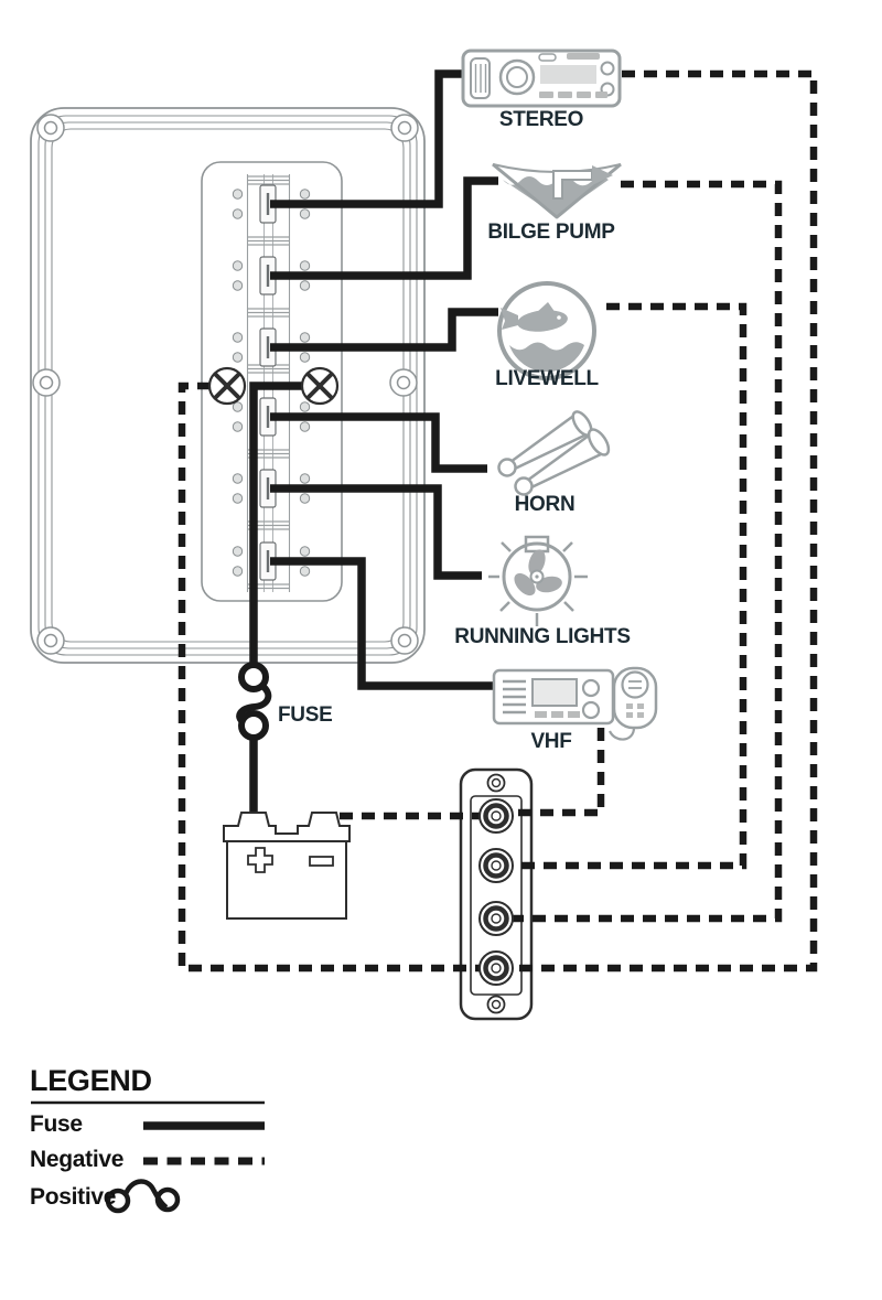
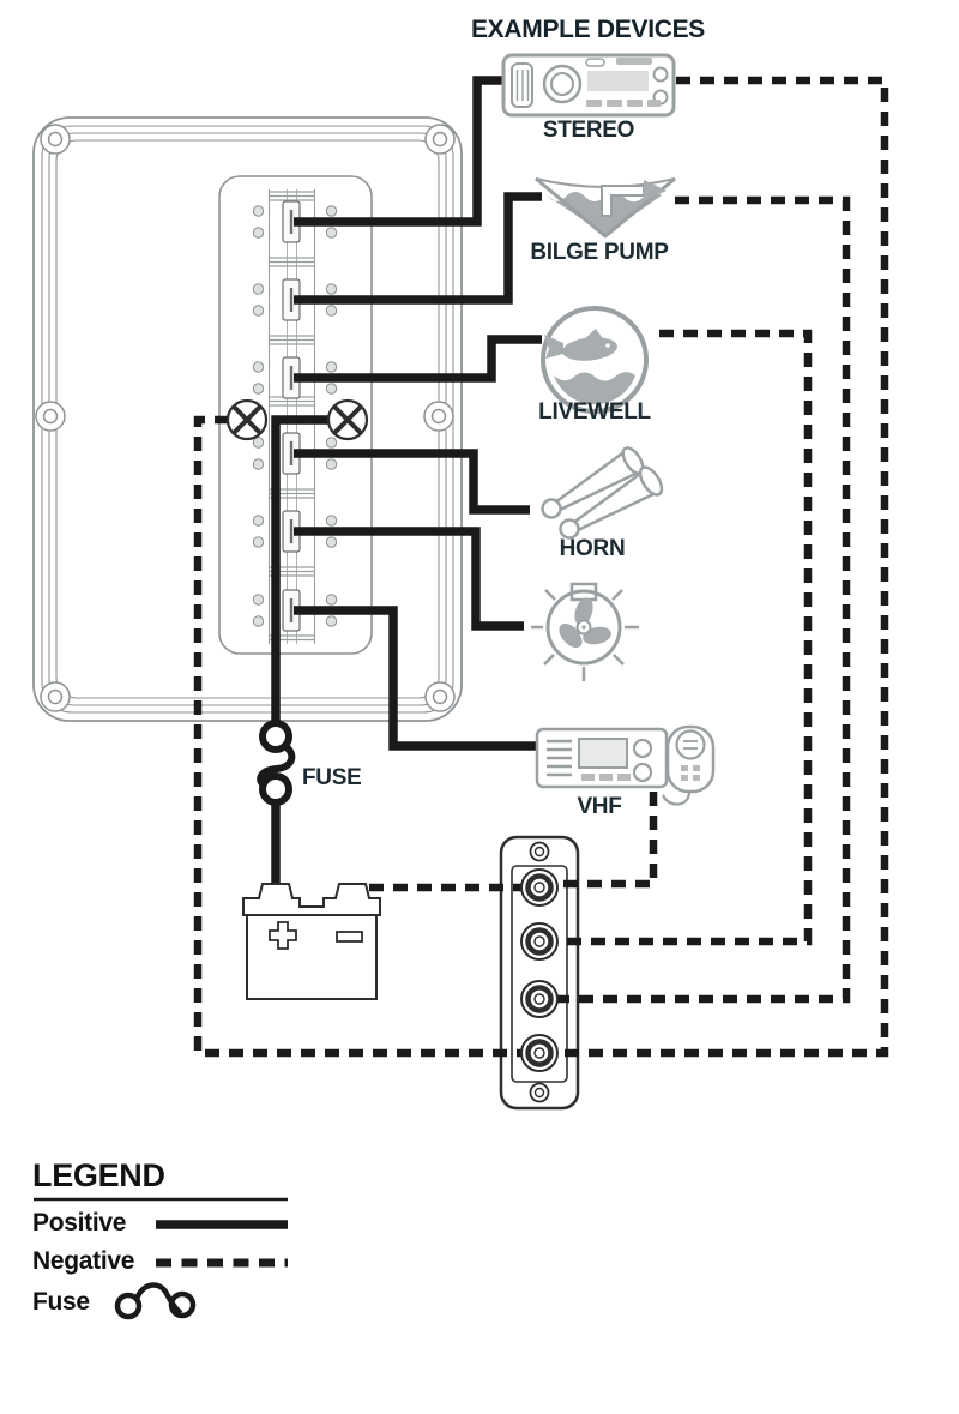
+ EXAMPLE DEVICES
  STEREO
  BILGE PUMP
  LIVEWELL
  HORN
- RUNNING LIGHTS
  VHF
  FUSE
  LEGEND
- Fuse
+ Positive
  Negative
- Positive
+ Fuse
